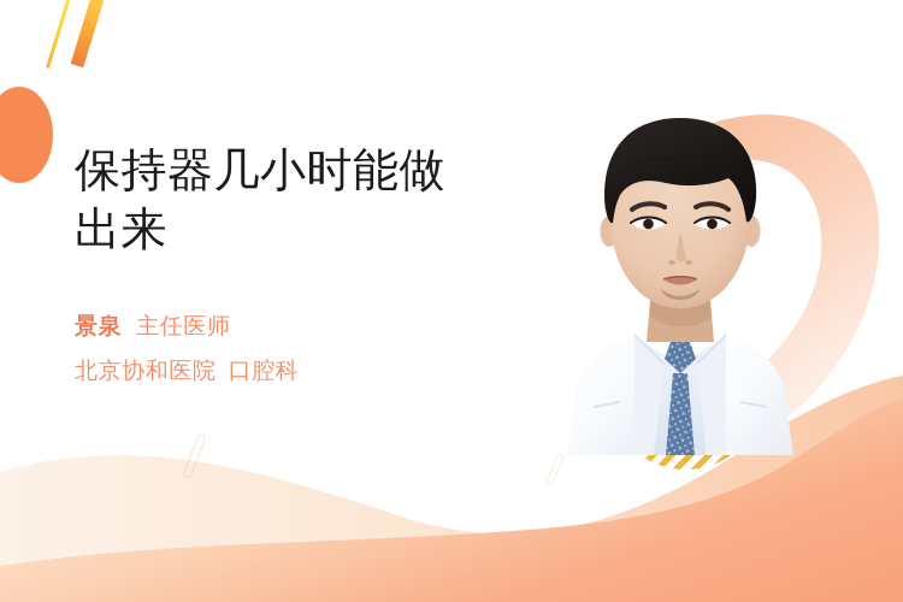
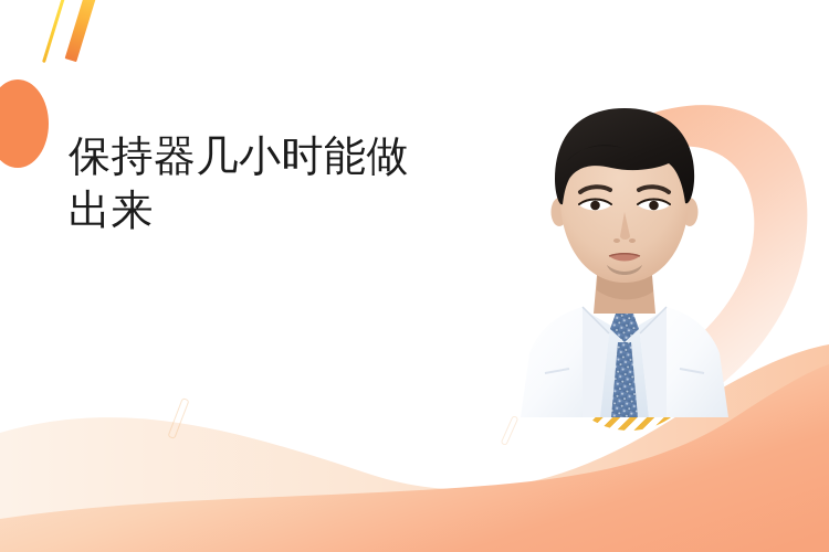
  保持器几小时能做
  出来
- 景泉 主任医师
- 北京协和医院 口腔科
